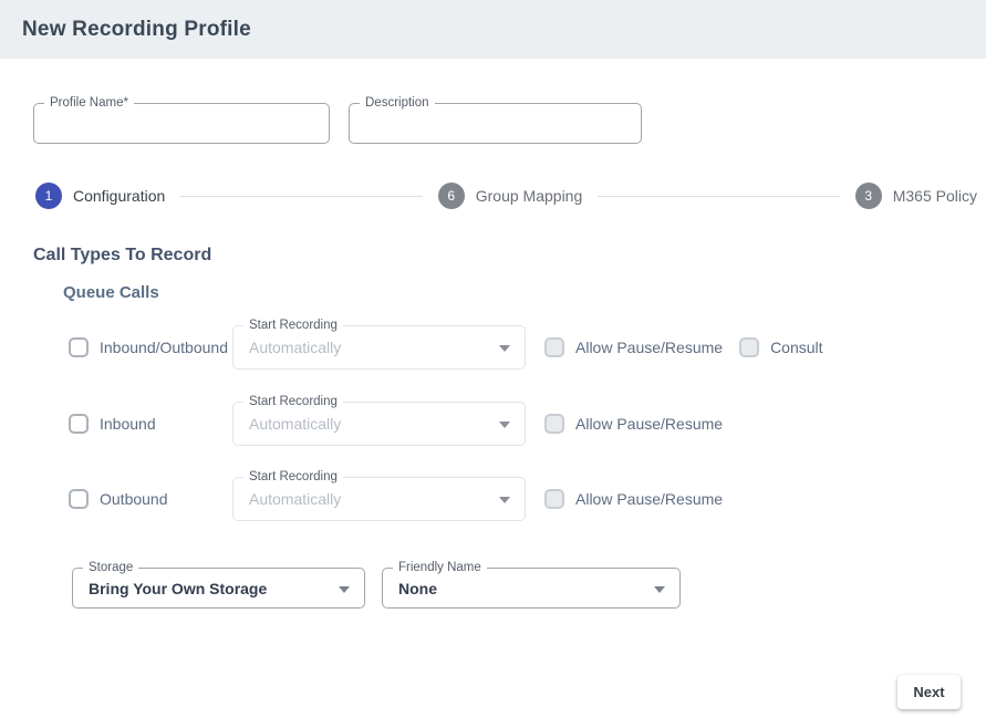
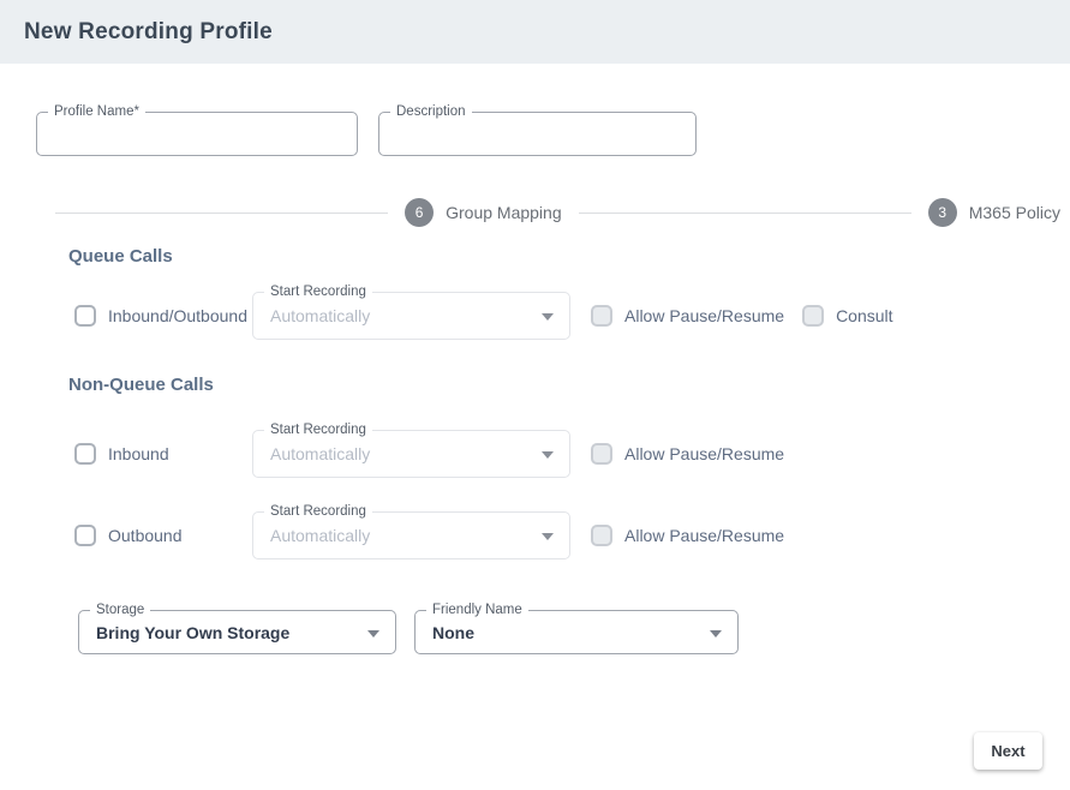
  New Recording Profile
  Profile Name*
  Description
- 1
- Configuration
  6
  Group Mapping
  3
  M365 Policy
- Call Types To Record
  Queue Calls
  Inbound/Outbound
  Start Recording
  Automatically
  Allow Pause/Resume
  Consult
+ Non-Queue Calls
  Inbound
  Start Recording
  Automatically
  Allow Pause/Resume
  Outbound
  Start Recording
  Automatically
  Allow Pause/Resume
  Storage
  Bring Your Own Storage
  Friendly Name
  None
  Next
